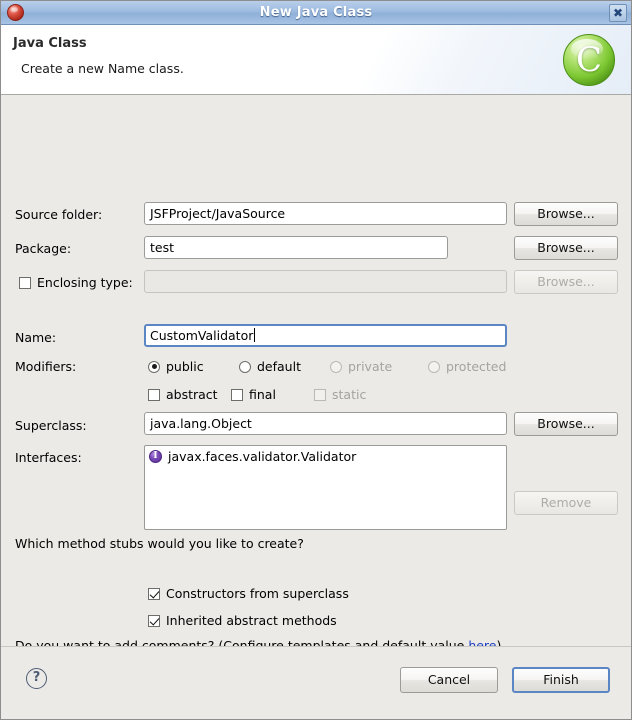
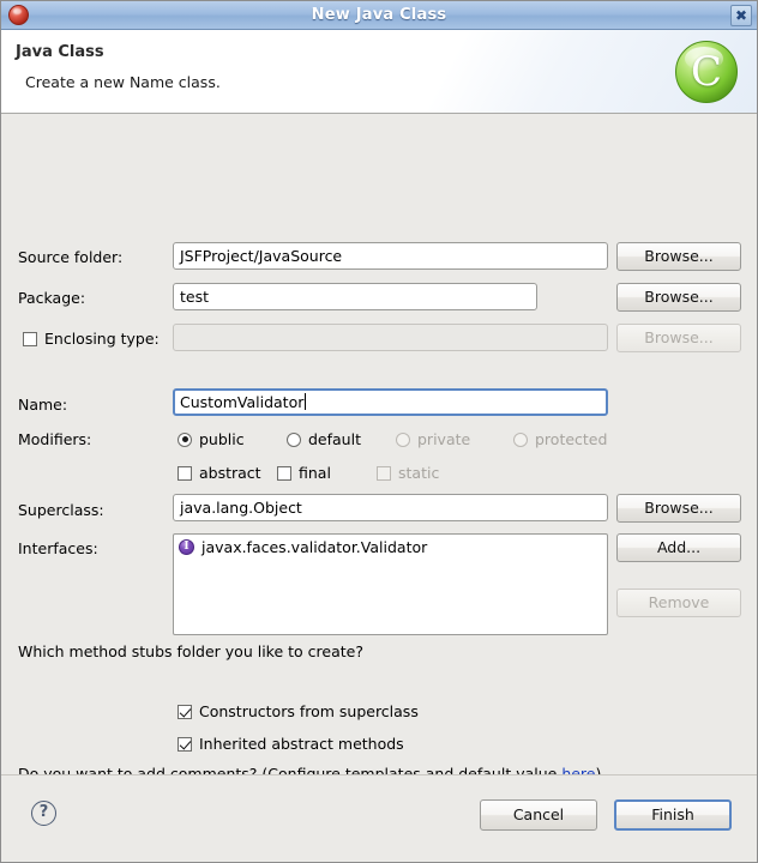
  New Java Class
  ✖
  Java Class
  Create a new Name class.
  C
  Source folder:
  JSFProject/JavaSource
  Browse...
  Package:
  test
  Browse...
  Enclosing type:
  Browse...
  Name:
  CustomValidator
  Modifiers:
  public
  default
  private
  protected
  abstract
  final
  static
  Superclass:
  java.lang.Object
  Browse...
  Interfaces:
  javax.faces.validator.Validator
+ Add...
  Remove
- Which method stubs would you like to create?
+ Which method stubs folder you like to create?
  Constructors from superclass
  Inherited abstract methods
  ?
  Cancel
  Finish
